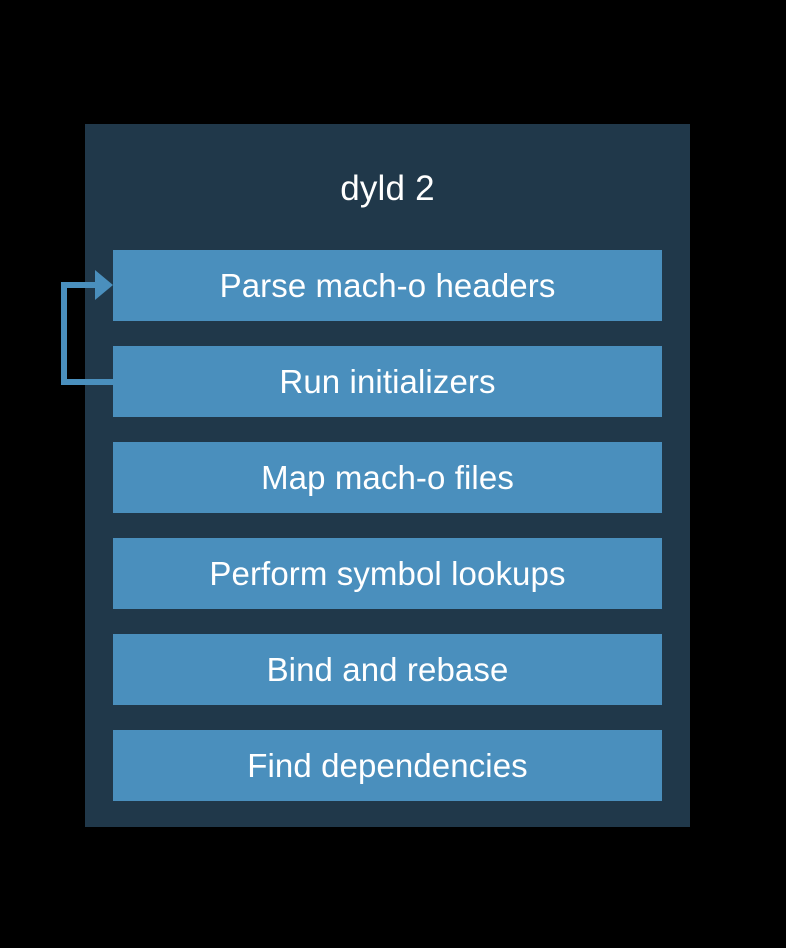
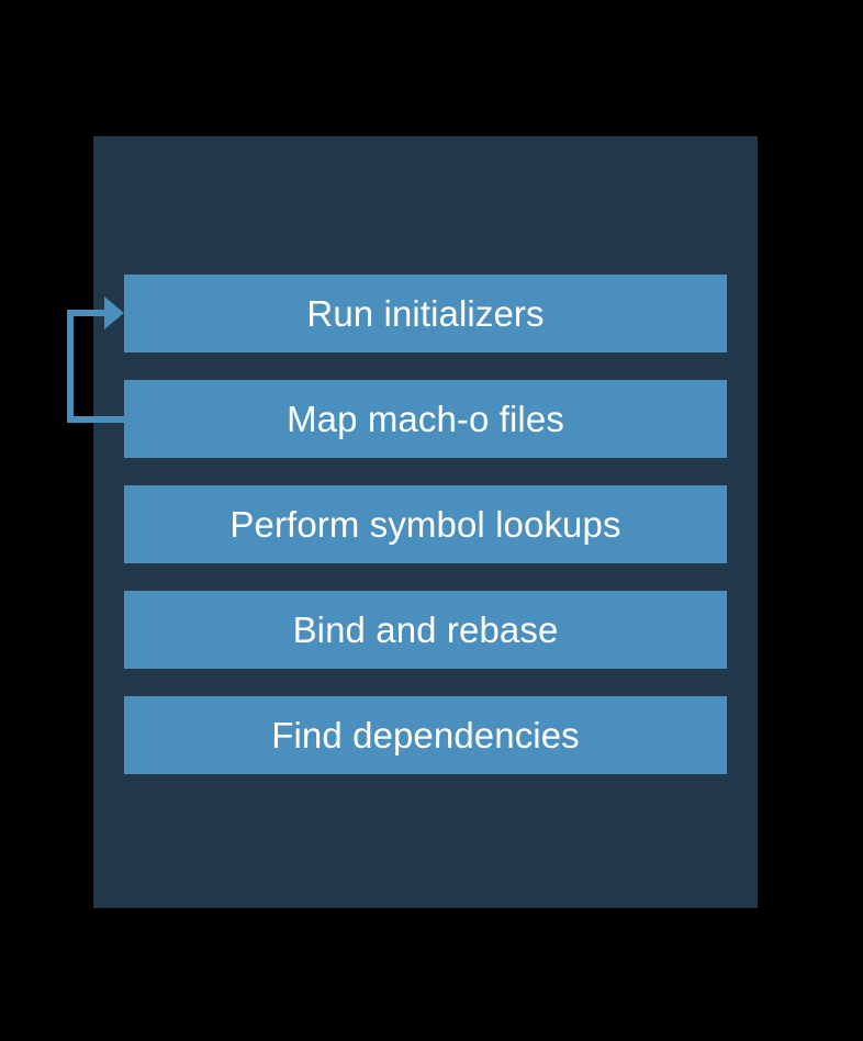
- dyld 2
- Parse mach-o headers
  Run initializers
  Map mach-o files
  Perform symbol lookups
  Bind and rebase
  Find dependencies
